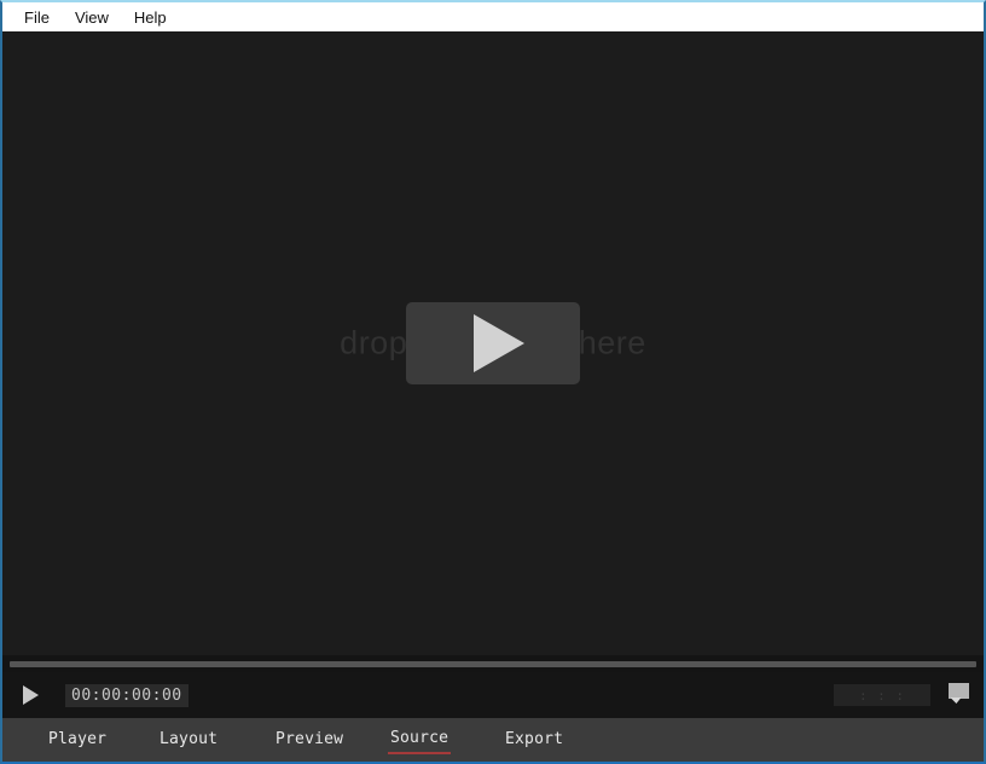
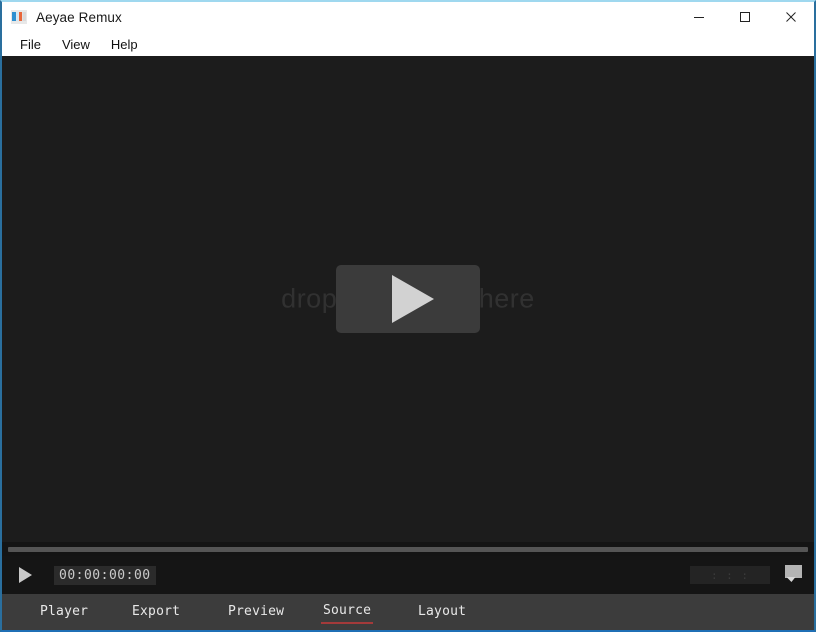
+ Aeyae Remux
  File
  View
  Help
  00:00:00:00
  Player
- Layout
+ Export
  Preview
  Source
- Export
+ Layout
